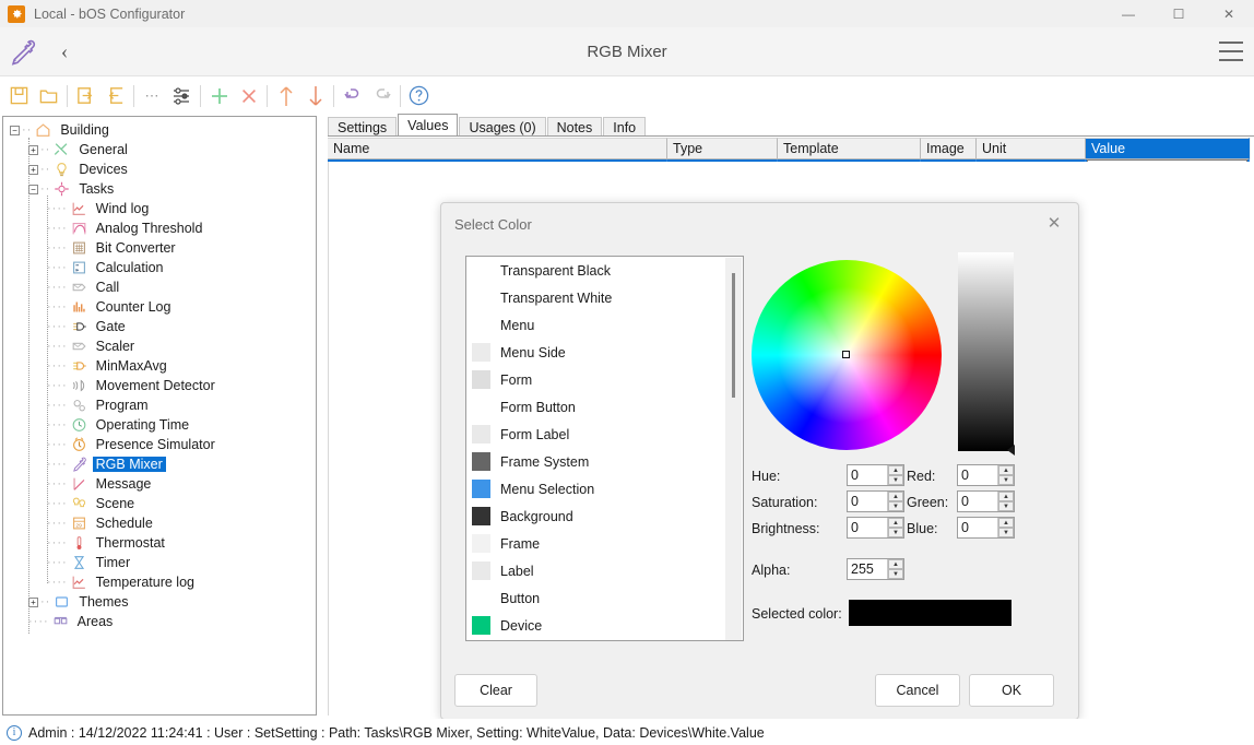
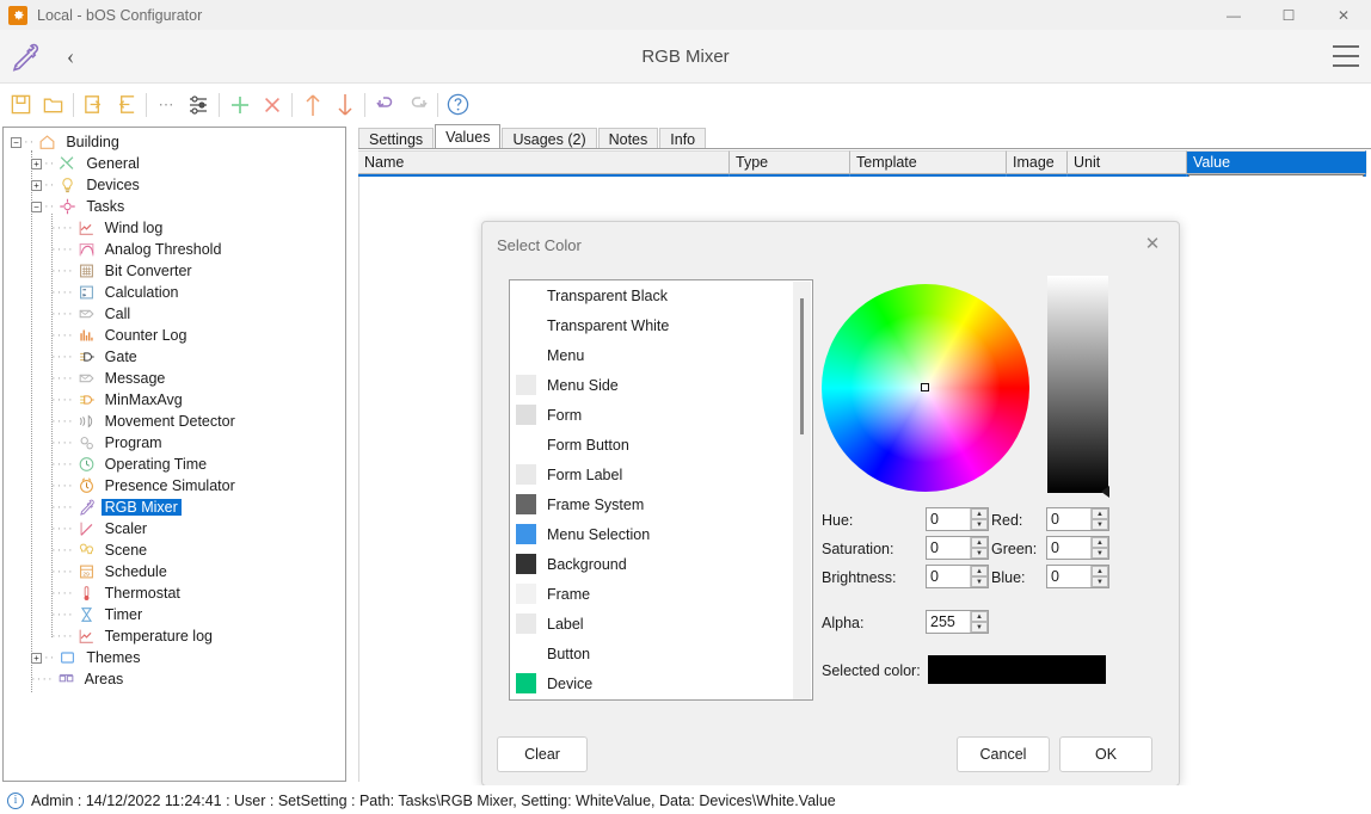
  Local - bOS Configurator
  —
  ☐
  ✕
  RGB Mixer
  ‹
  ⋯
  −
  ··
  Building
  +
  ··
  General
  +
  ··
  Devices
  −
  ··
  Tasks
  ····
  Wind log
  ····
  Analog Threshold
  ····
  Bit Converter
  ····
  Calculation
  ····
  Call
  ····
  Counter Log
  ····
  Gate
  ····
- Scaler
+ Message
  ····
  MinMaxAvg
  ····
  Movement Detector
  ····
  Program
  ····
  Operating Time
  ····
  Presence Simulator
  ····
  RGB Mixer
  ····
- Message
+ Scaler
  ····
  Scene
  ····
  Schedule
  ····
  Thermostat
  ····
  Timer
  ····
  Temperature log
  +
  ··
  Themes
  ····
  Areas
  Settings
  Values
- Usages (0)
+ Usages (2)
  Notes
  Info
  Name
  Type
  Template
  Image
  Unit
  Value
  Select Color
  ✕
  Transparent Black
  Transparent White
  Menu
  Menu Side
  Form
  Form Button
  Form Label
  Frame System
  Menu Selection
  Background
  Frame
  Label
  Button
  Device
  Hue:
  0
  Saturation:
  0
  Brightness:
  0
  0
  Red:
  Green:
  0
  Blue:
  0
  Alpha:
  255
  Selected color:
  Clear
  Cancel
  OK
  i
  Admin : 14/12/2022 11:24:41 : User : SetSetting : Path: Tasks\RGB Mixer, Setting: WhiteValue, Data: Devices\White.Value
